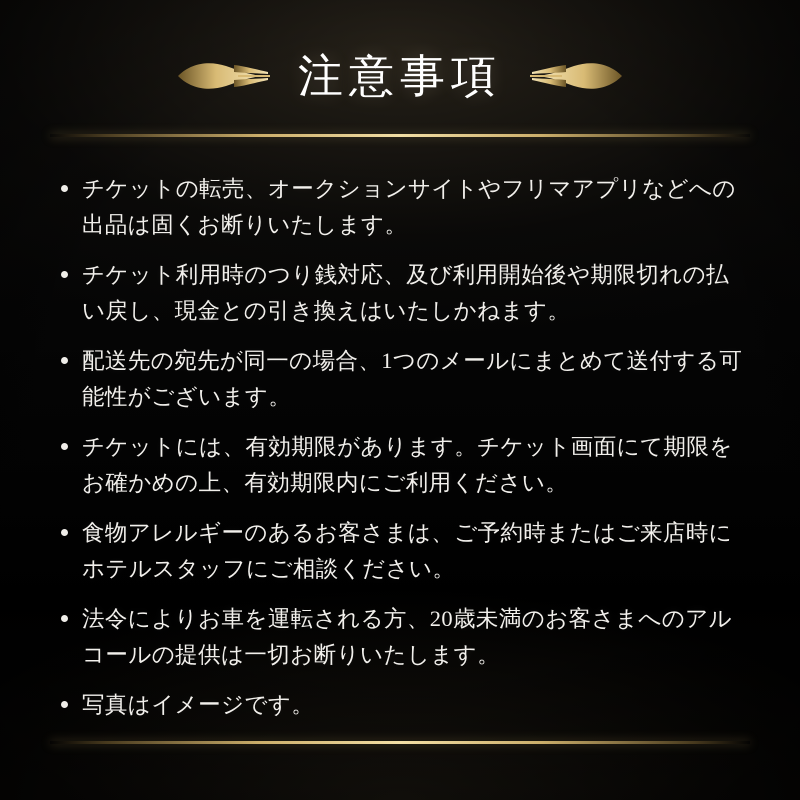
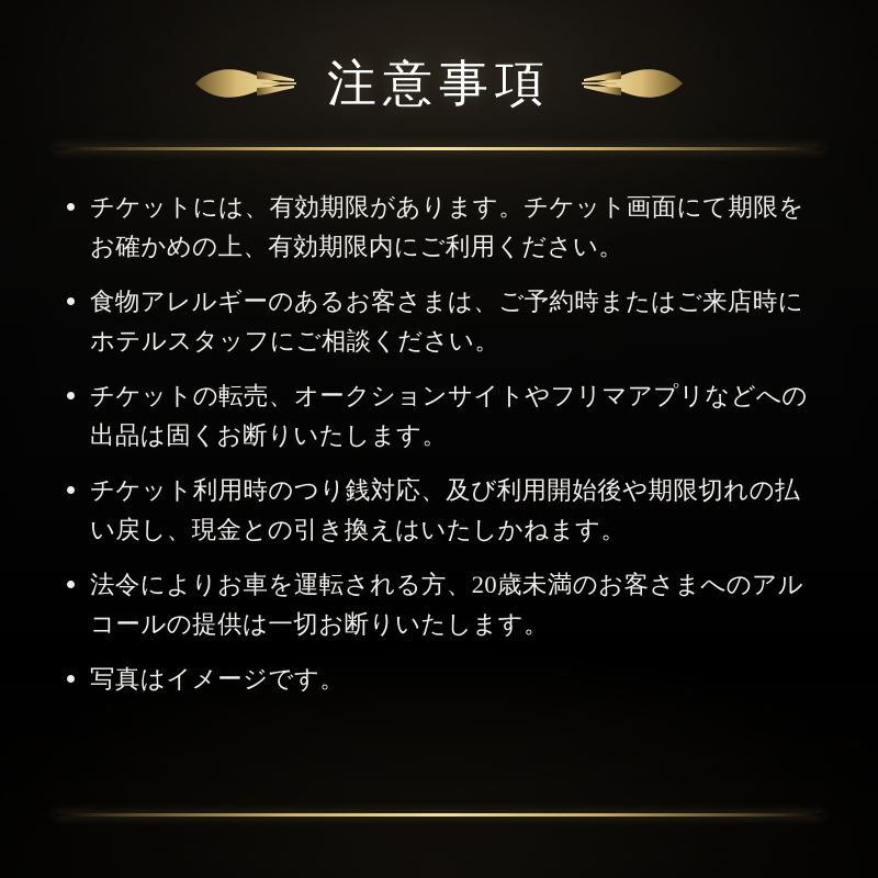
  注意事項
- チケットの転売、オークションサイトやフリマアプリなどへの出品は固くお断りいたします。
+ チケットには、有効期限があります。チケット画面にて期限をお確かめの上、有効期限内にご利用ください。
- チケット利用時のつり銭対応、及び利用開始後や期限切れの払い戻し、現金との引き換えはいたしかねます。
+ 食物アレルギーのあるお客さまは、ご予約時またはご来店時にホテルスタッフにご相談ください。
- 配送先の宛先が同一の場合、1つのメールにまとめて送付する可能性がございます。
- チケットには、有効期限があります。チケット画面にて期限をお確かめの上、有効期限内にご利用ください。
+ チケットの転売、オークションサイトやフリマアプリなどへの出品は固くお断りいたします。
- 食物アレルギーのあるお客さまは、ご予約時またはご来店時にホテルスタッフにご相談ください。
+ チケット利用時のつり銭対応、及び利用開始後や期限切れの払い戻し、現金との引き換えはいたしかねます。
  法令によりお車を運転される方、20歳未満のお客さまへのアルコールの提供は一切お断りいたします。
  写真はイメージです。
